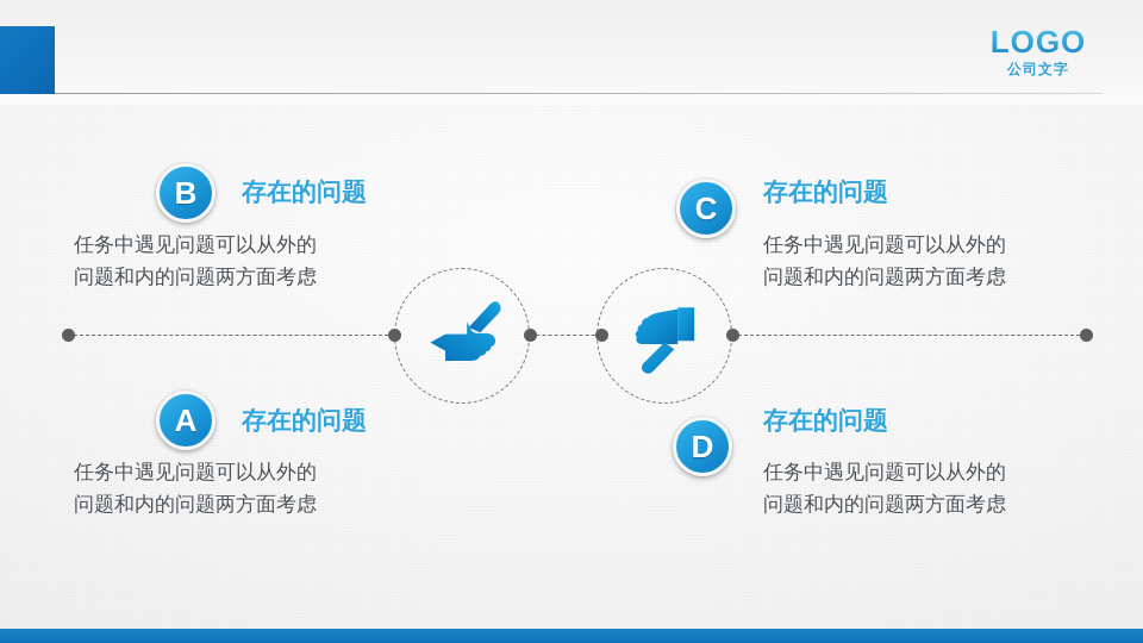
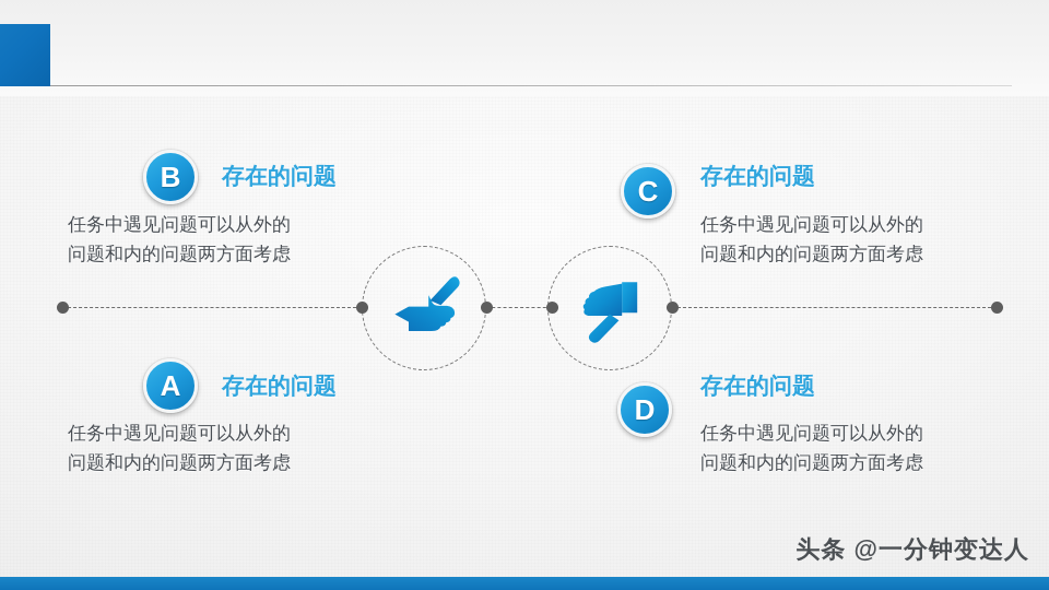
- LOGO
- 公司文字
  B
  存在的问题
  任务中遇见问题可以从外的
  问题和内的问题两方面考虑
  C
  存在的问题
  任务中遇见问题可以从外的
  问题和内的问题两方面考虑
  A
  存在的问题
  任务中遇见问题可以从外的
  问题和内的问题两方面考虑
  D
  存在的问题
  任务中遇见问题可以从外的
  问题和内的问题两方面考虑
+ 头条 @一分钟变达人
